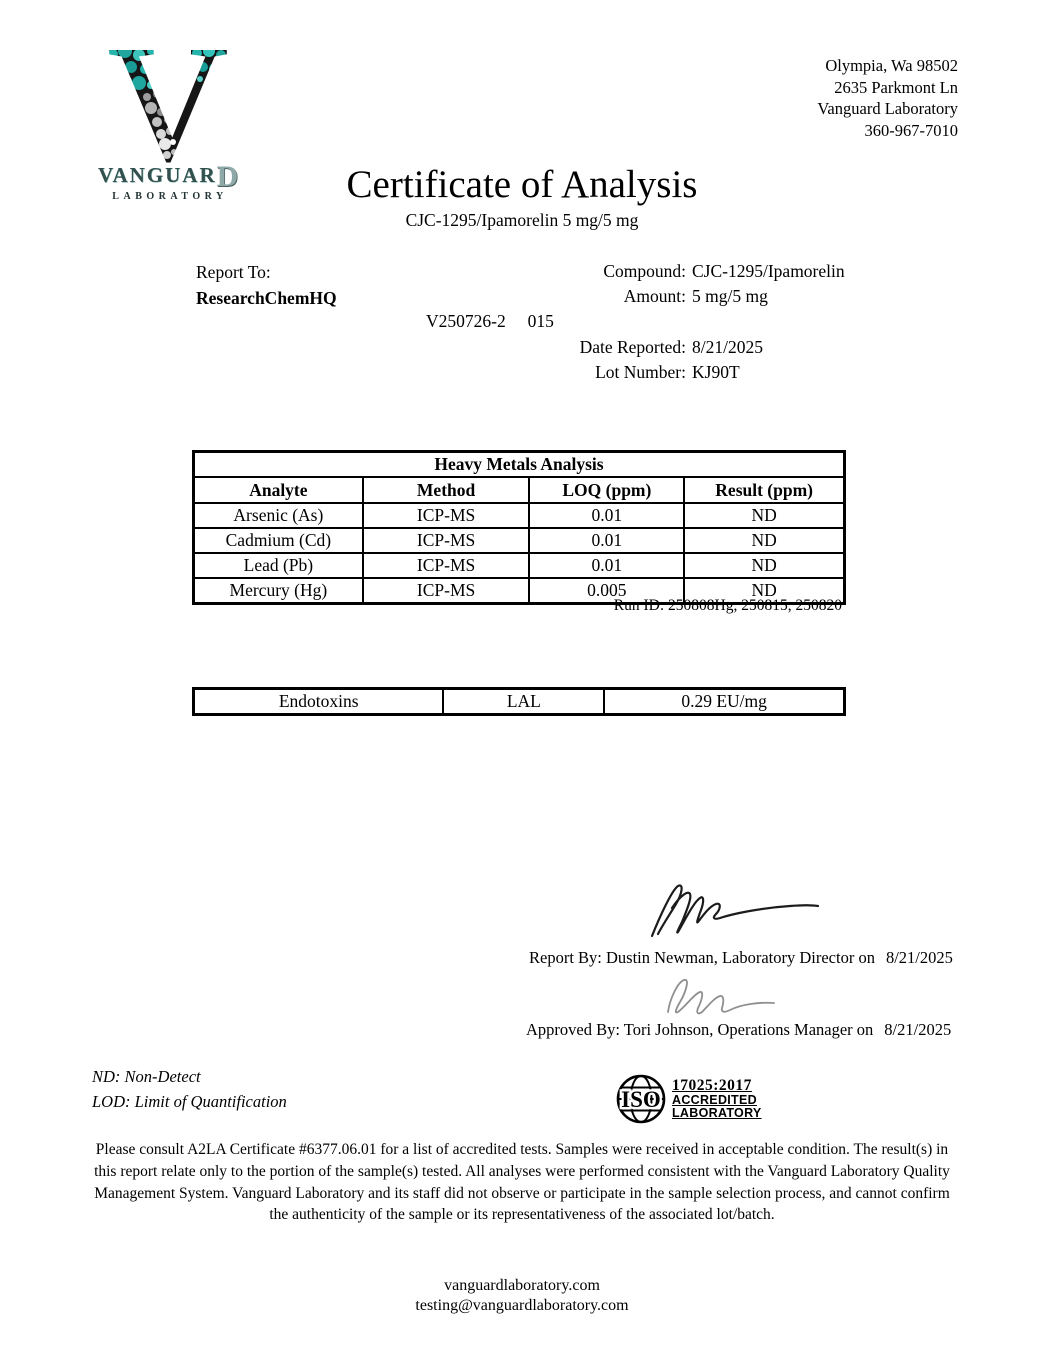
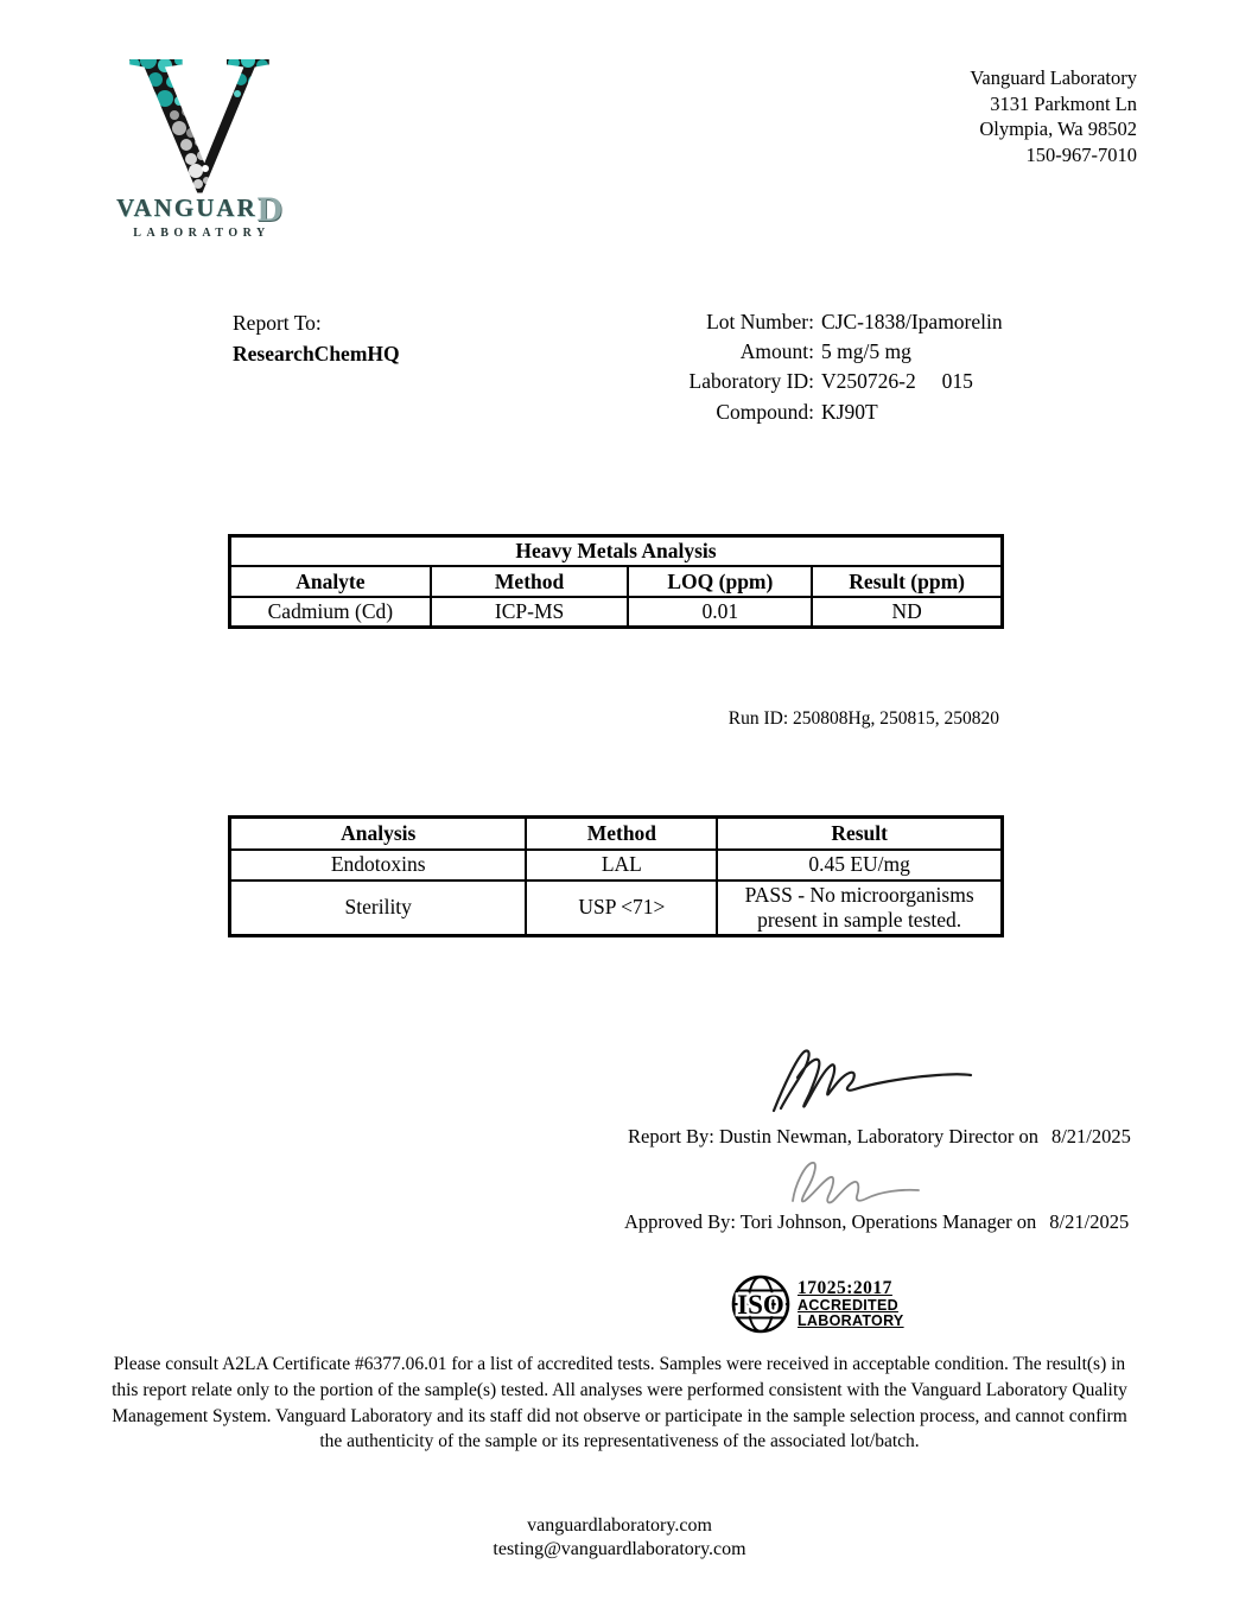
  VANGUARD
  LABORATORY
- Olympia, Wa 98502
+ Vanguard Laboratory
- 2635 Parkmont Ln
+ 3131 Parkmont Ln
- Vanguard Laboratory
+ Olympia, Wa 98502
- 360-967-7010
+ 150-967-7010
- Certificate of Analysis
- CJC-1295/Ipamorelin 5 mg/5 mg
  Report To:
  ResearchChemHQ
- Compound:
+ Lot Number:
- CJC-1295/Ipamorelin
+ CJC-1838/Ipamorelin
  Amount:
  5 mg/5 mg
+ Laboratory ID:
  V250726-2 015
- Date Reported:
- 8/21/2025
- Lot Number:
+ Compound:
  KJ90T
  Heavy Metals Analysis
  Analyte	Method	LOQ (ppm)	Result (ppm)
- Arsenic (As)	ICP-MS	0.01	ND
  Cadmium (Cd)	ICP-MS	0.01	ND
- Lead (Pb)	ICP-MS	0.01	ND
- Mercury (Hg)	ICP-MS	0.005	ND
  Run ID: 250808Hg, 250815, 250820
+ Analysis	Method	Result
- Endotoxins	LAL	0.29 EU/mg
+ Endotoxins	LAL	0.45 EU/mg
+ Sterility	USP <71>	PASS - No microorganisms present in sample tested.
  Report By: Dustin Newman, Laboratory Director on 8/21/2025
  Approved By: Tori Johnson, Operations Manager on 8/21/2025
- ND: Non-Detect
- LOD: Limit of Quantification
  ISO
  17025:2017
  ACCREDITED
  LABORATORY
  Please consult A2LA Certificate #6377.06.01 for a list of accredited tests. Samples were received in acceptable condition. The result(s) in this report relate only to the portion of the sample(s) tested. All analyses were performed consistent with the Vanguard Laboratory Quality Management System. Vanguard Laboratory and its staff did not observe or participate in the sample selection process, and cannot confirm the authenticity of the sample or its representativeness of the associated lot/batch.
  vanguardlaboratory.com
  testing@vanguardlaboratory.com
